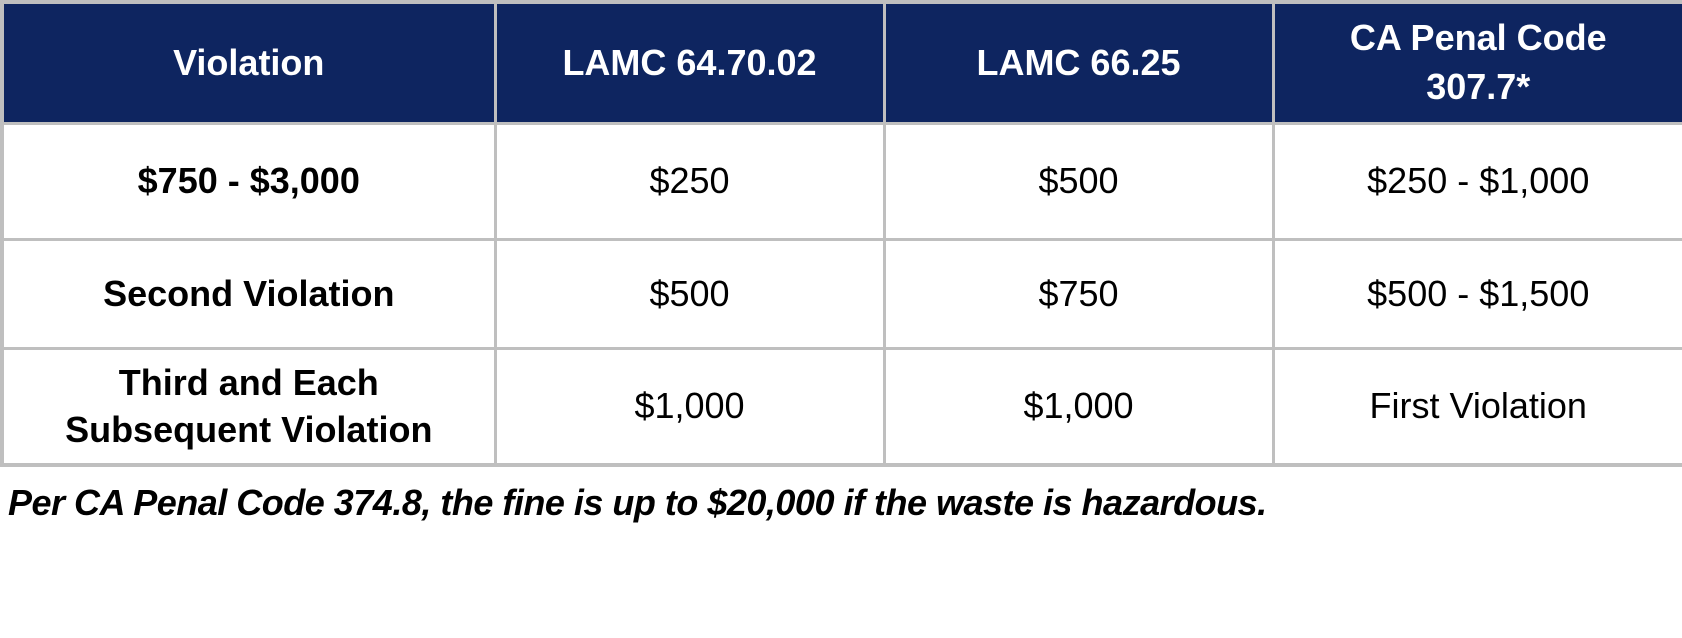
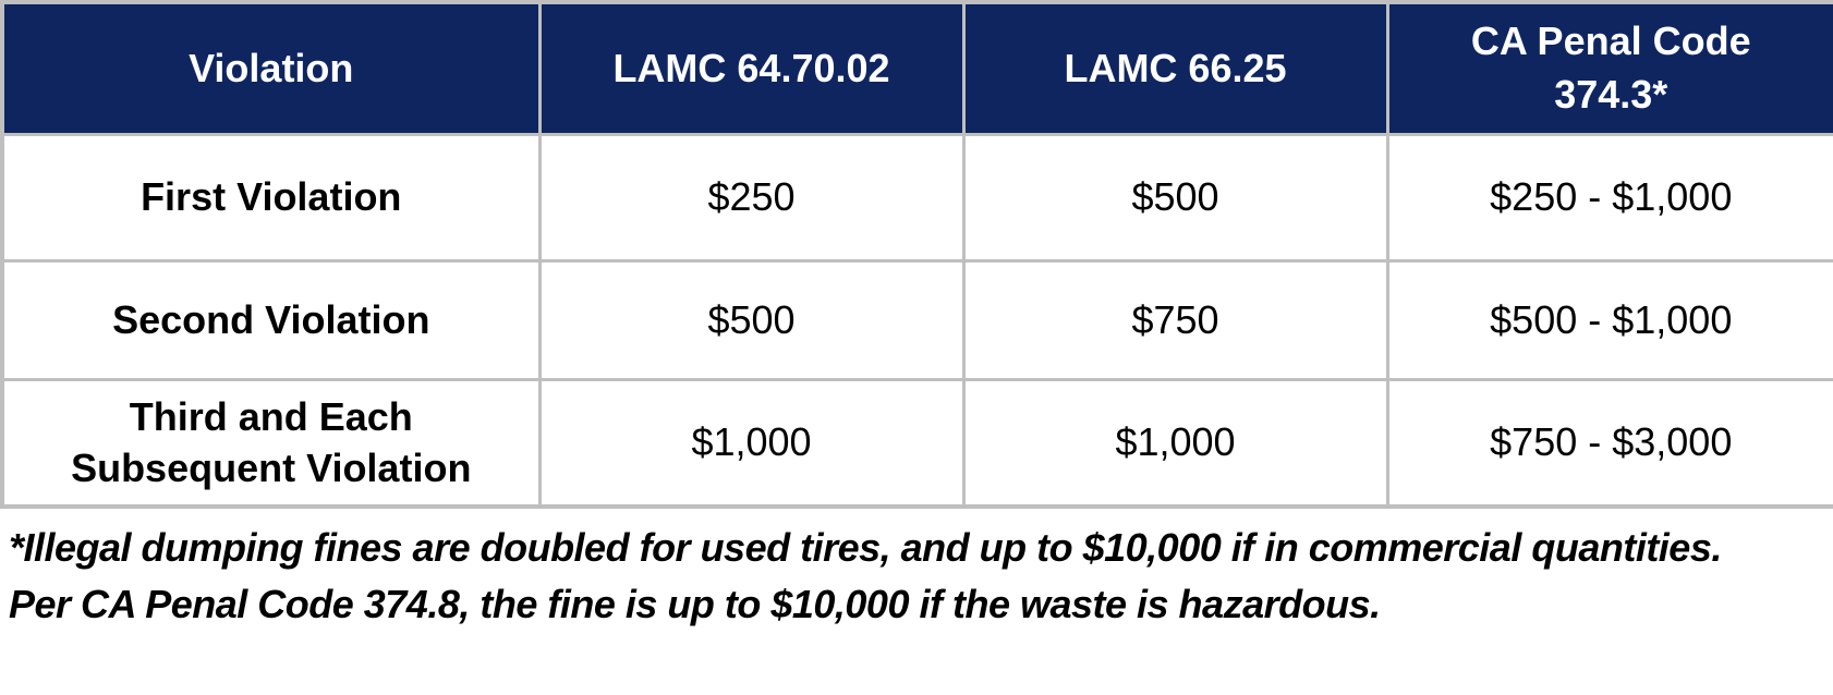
- Violation	LAMC 64.70.02	LAMC 66.25	CA Penal Code 307.7*
+ Violation	LAMC 64.70.02	LAMC 66.25	CA Penal Code 374.3*
- $750 - $3,000	$250	$500	$250 - $1,000
+ First Violation	$250	$500	$250 - $1,000
- Second Violation	$500	$750	$500 - $1,500
+ Second Violation	$500	$750	$500 - $1,000
- Third and Each Subsequent Violation	$1,000	$1,000	First Violation
+ Third and Each Subsequent Violation	$1,000	$1,000	$750 - $3,000
+ *Illegal dumping fines are doubled for used tires, and up to $10,000 if in commercial quantities.
- Per CA Penal Code 374.8, the fine is up to $20,000 if the waste is hazardous.
+ Per CA Penal Code 374.8, the fine is up to $10,000 if the waste is hazardous.
